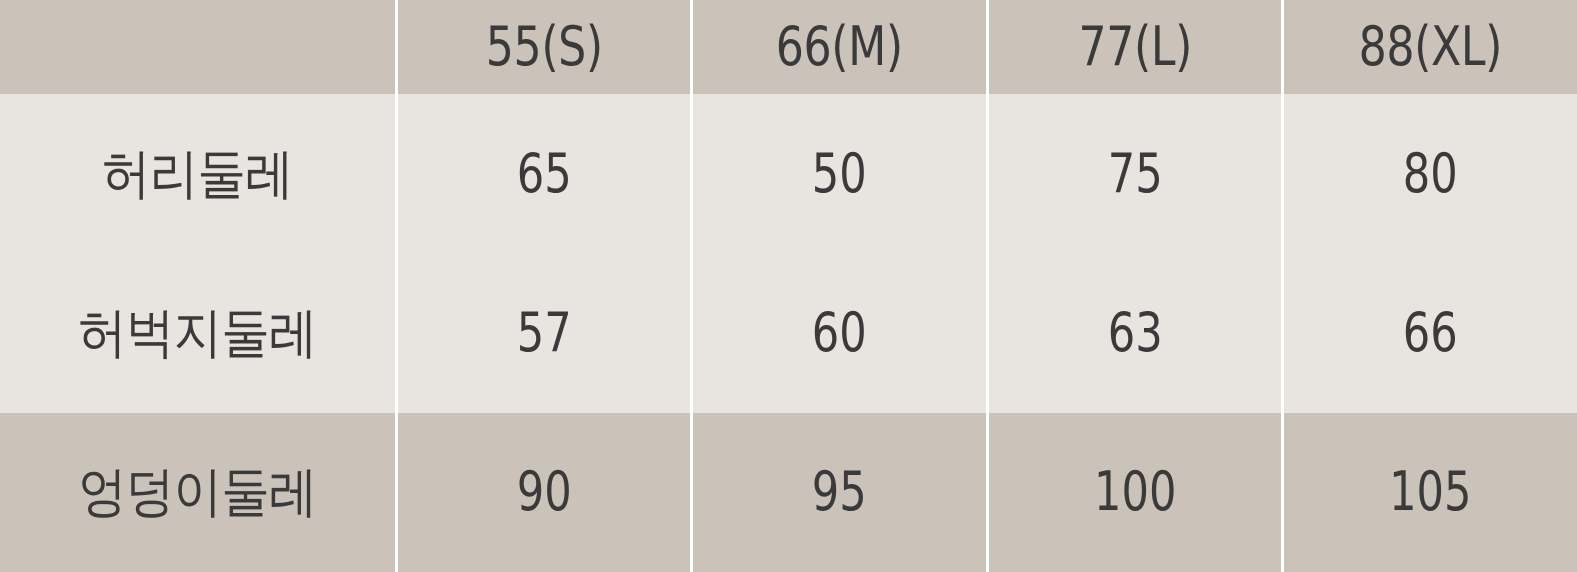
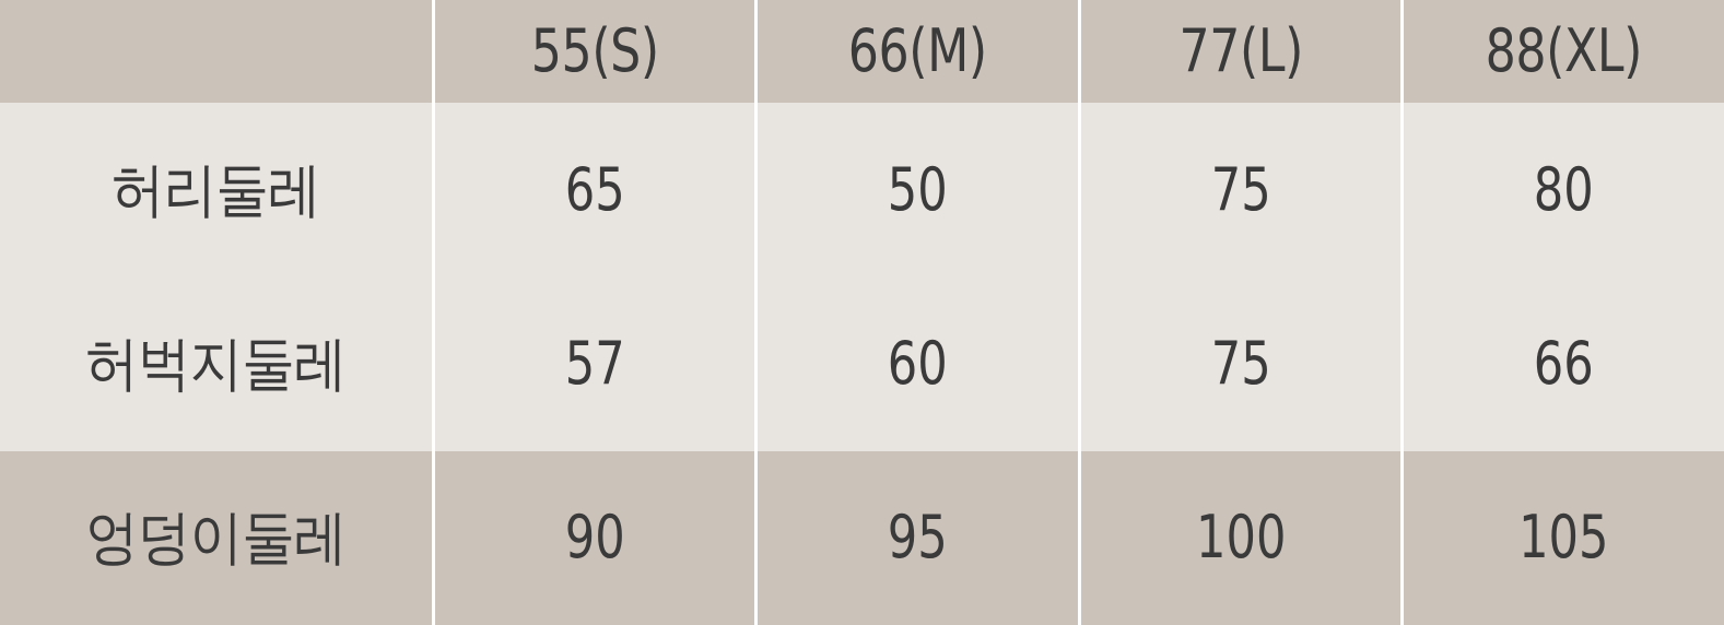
  	55(S)	66(M)	77(L)	88(XL)
  허리둘레	65	50	75	80
- 허벅지둘레	57	60	63	66
+ 허벅지둘레	57	60	75	66
  엉덩이둘레	90	95	100	105
